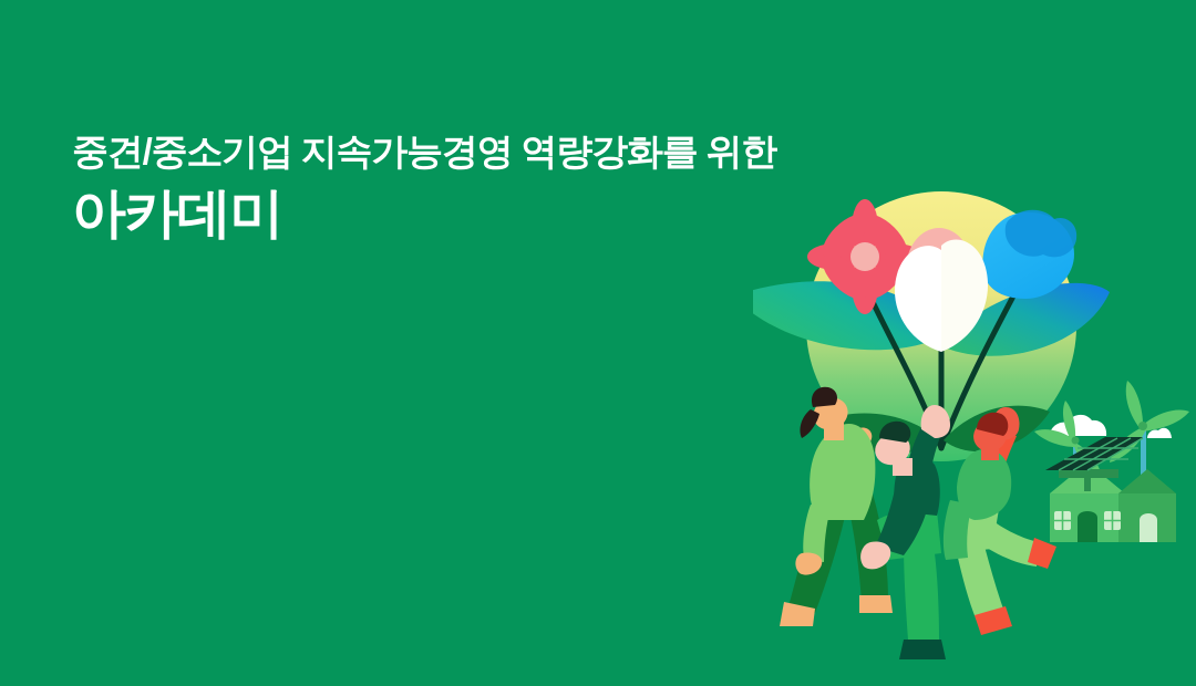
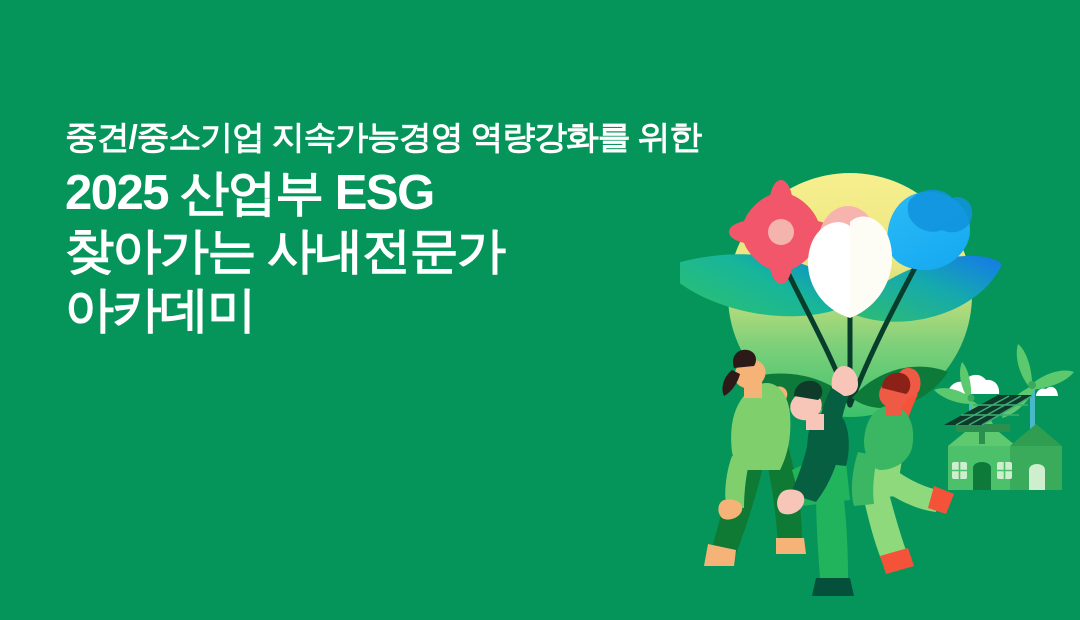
  중견/중소기업 지속가능경영 역량강화를 위한
+ 2025 산업부 ESG
+ 찾아가는 사내전문가
  아카데미
